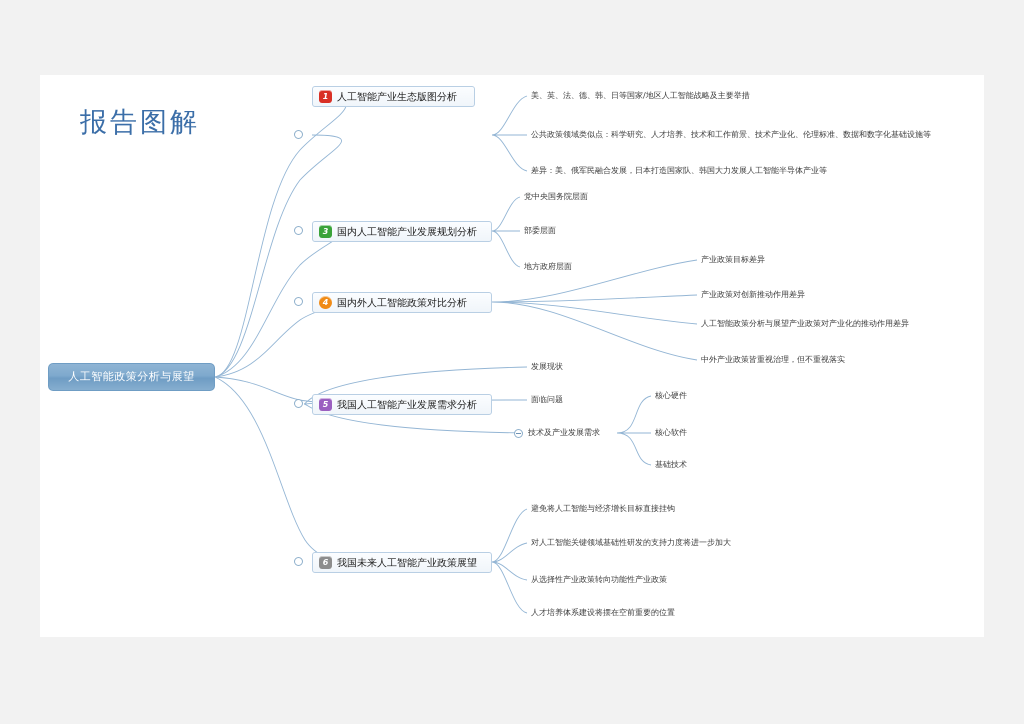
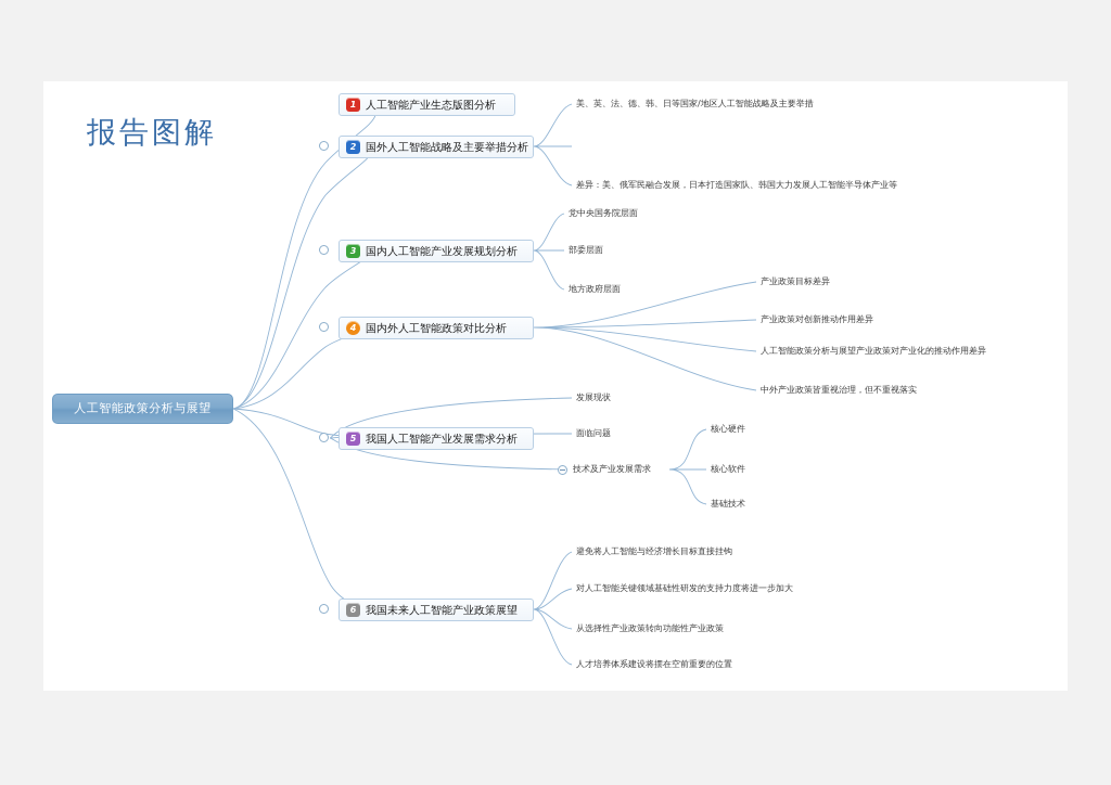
  报告图解
  人工智能政策分析与展望
  1
  人工智能产业生态版图分析
+ 2
+ 国外人工智能战略及主要举措分析
  美、英、法、德、韩、日等国家/地区人工智能战略及主要举措
- 公共政策领域类似点：科学研究、人才培养、技术和工作前景、技术产业化、伦理标准、数据和数字化基础设施等
  差异：美、俄军民融合发展，日本打造国家队、韩国大力发展人工智能半导体产业等
  3
  国内人工智能产业发展规划分析
  党中央国务院层面
  部委层面
  地方政府层面
  4
  国内外人工智能政策对比分析
  产业政策目标差异
  产业政策对创新推动作用差异
  人工智能政策分析与展望产业政策对产业化的推动作用差异
  中外产业政策皆重视治理，但不重视落实
  5
  我国人工智能产业发展需求分析
  发展现状
  面临问题
  技术及产业发展需求
  核心硬件
  核心软件
  基础技术
  6
  我国未来人工智能产业政策展望
  避免将人工智能与经济增长目标直接挂钩
  对人工智能关键领域基础性研发的支持力度将进一步加大
  从选择性产业政策转向功能性产业政策
  人才培养体系建设将摆在空前重要的位置
